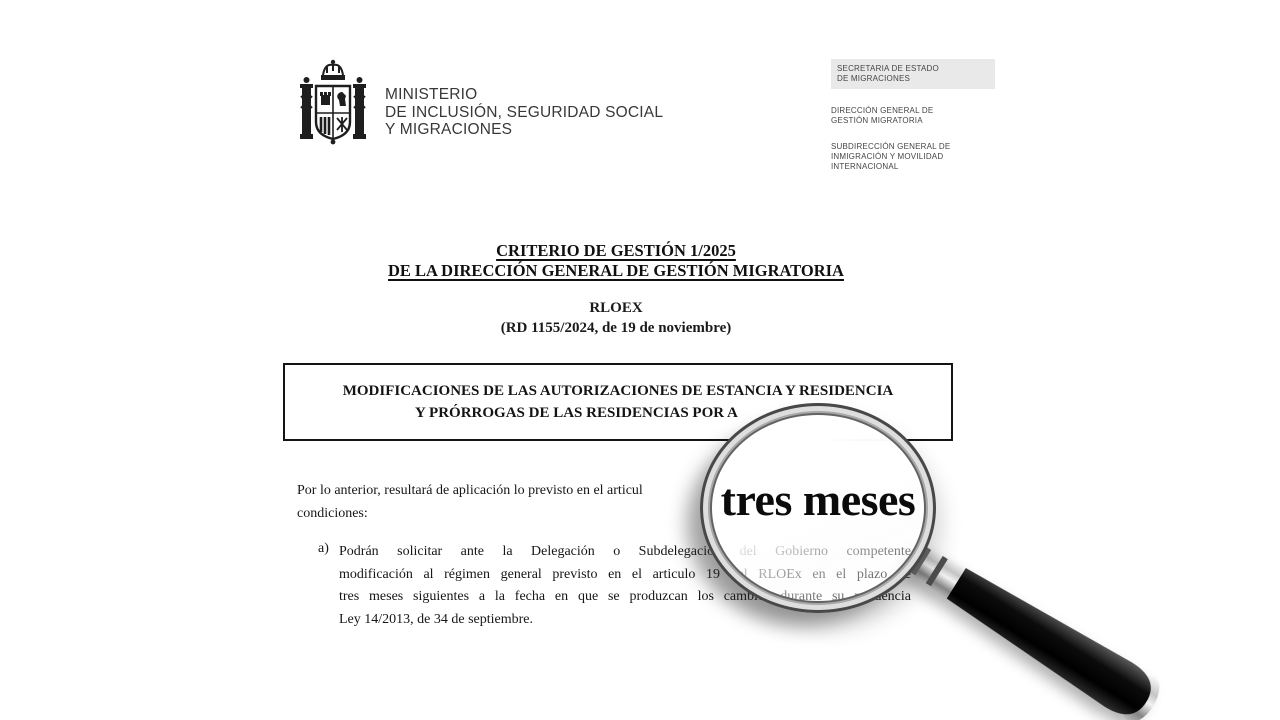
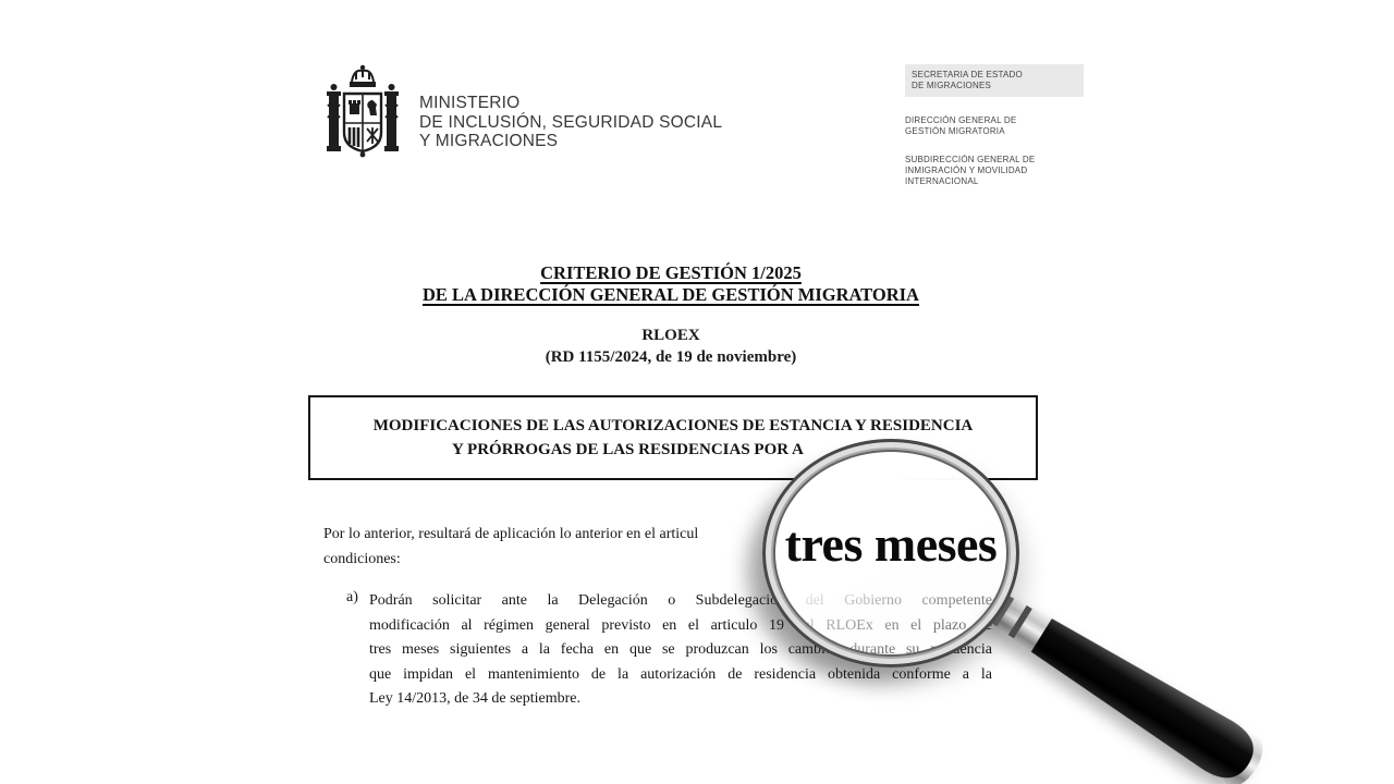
  MINISTERIO
  DE INCLUSIÓN, SEGURIDAD SOCIAL
  Y MIGRACIONES
  SECRETARIA DE ESTADO
  DE MIGRACIONES
  DIRECCIÓN GENERAL DE
  GESTIÓN MIGRATORIA
  SUBDIRECCIÓN GENERAL DE
  INMIGRACIÓN Y MOVILIDAD
  INTERNACIONAL
  CRITERIO DE GESTIÓN 1/2025
  DE LA DIRECCIÓN GENERAL DE GESTIÓN MIGRATORIA
  RLOEX
  (RD 1155/2024, de 19 de noviembre)
  MODIFICACIONES DE LAS AUTORIZACIONES DE ESTANCIA Y RESIDENCIA
  Y PRÓRROGAS DE LAS RESIDENCIAS POR A
- Por lo anterior, resultará de aplicación lo previsto en el articul
+ Por lo anterior, resultará de aplicación lo anterior en el articul
  condiciones:
  a)
  modificación al régimen general previsto en el articulo 19
  tres meses siguientes a la fecha en que se produzcan los cambencia
+ que impidan el mantenimiento de la autorización de residencia obtenida conforme a la
  Ley 14/2013, de 34 de septiembre.
  tres meses
